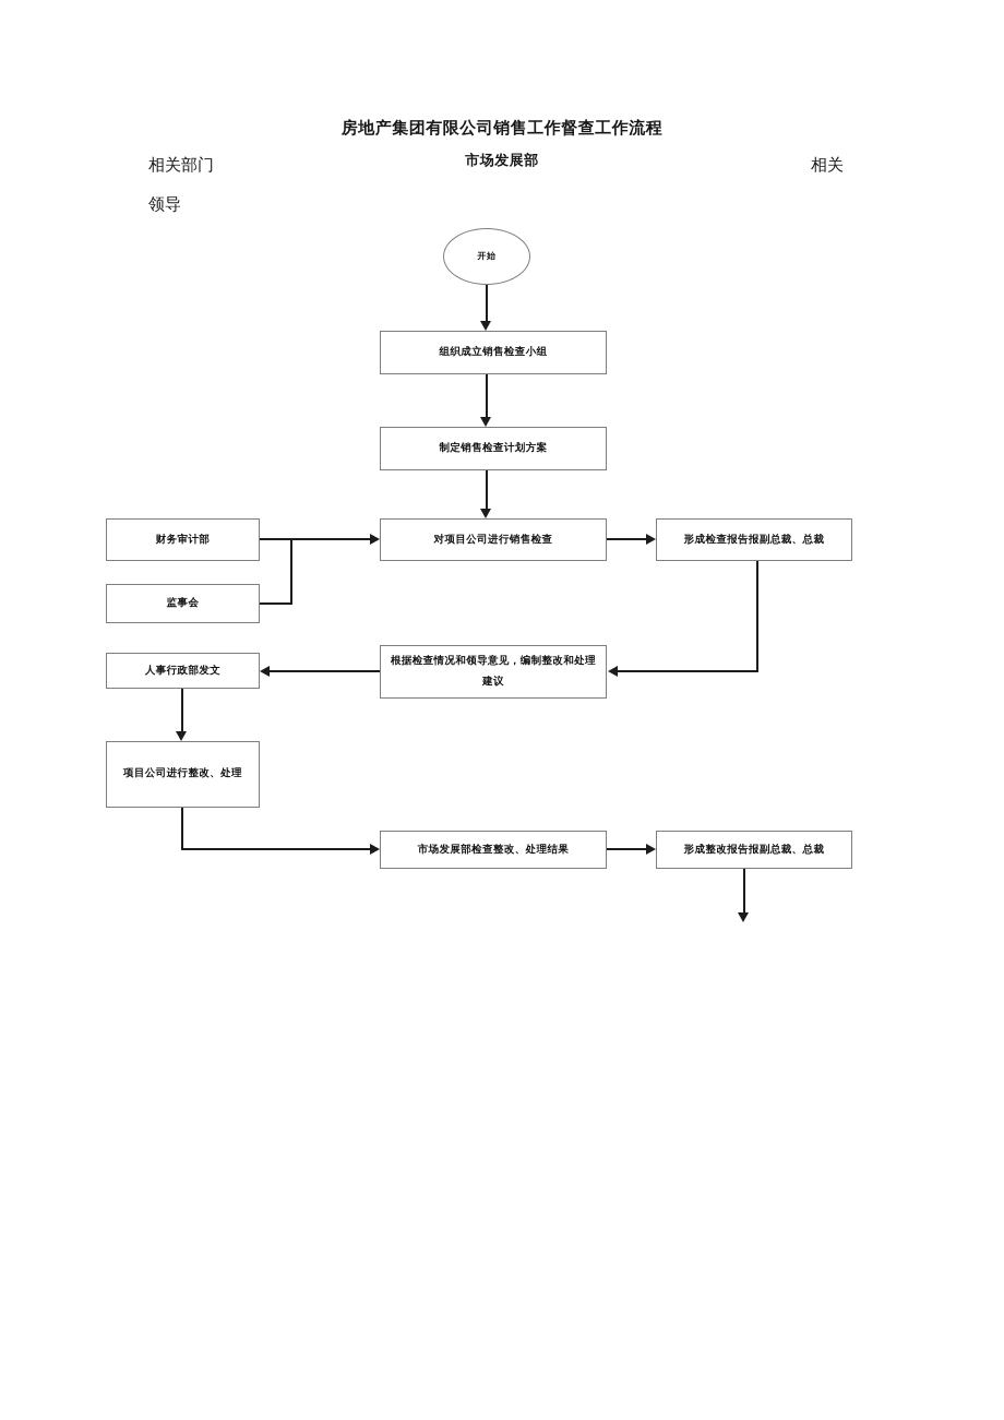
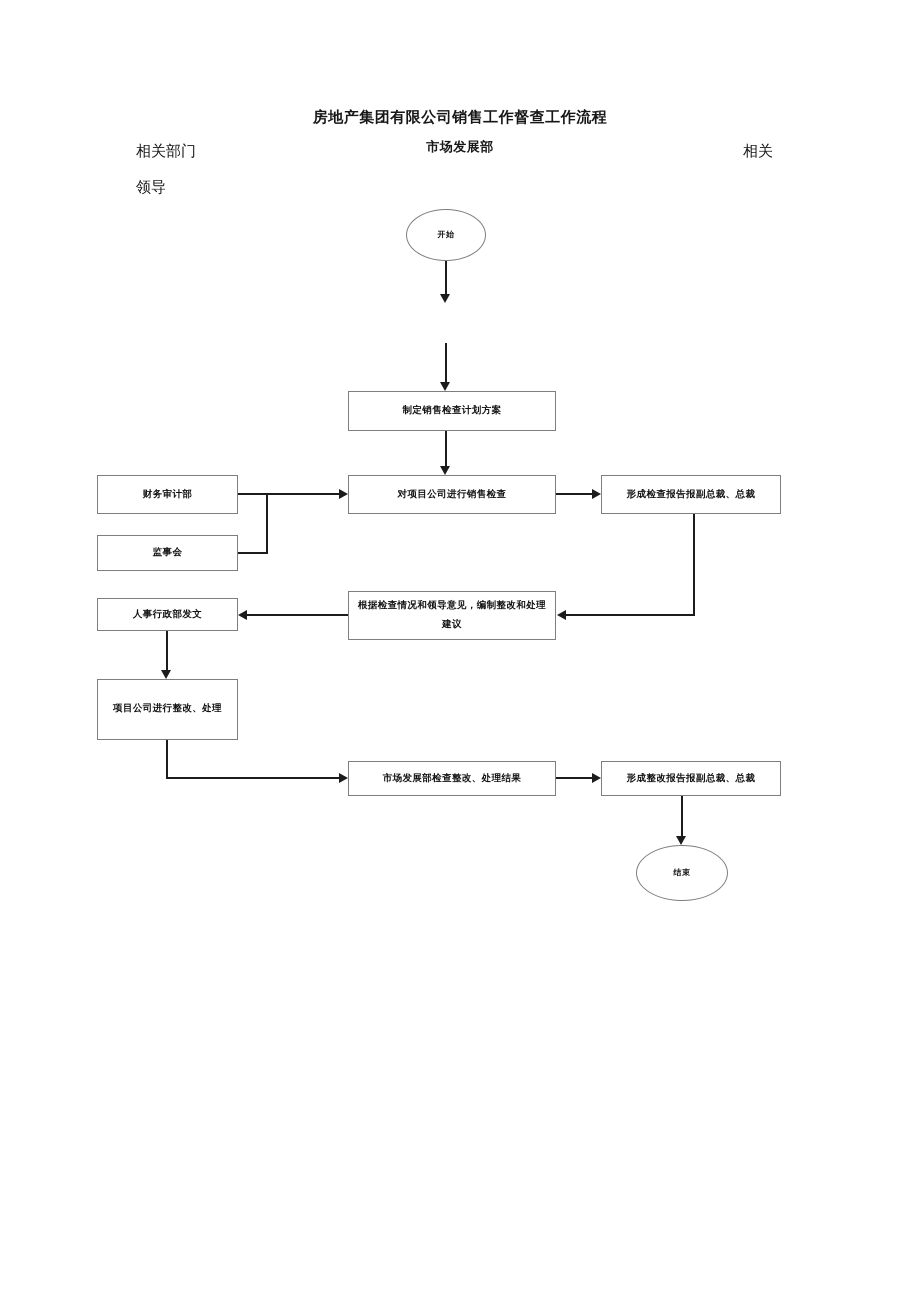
  房地产集团有限公司销售工作督查工作流程
  市场发展部
  相关部门
  领导
  相关
  开始
- 组织成立销售检查小组
  制定销售检查计划方案
  财务审计部
  监事会
  对项目公司进行销售检查
  形成检查报告报副总裁、总裁
  根据检查情况和领导意见，编制整改和处理建议
  人事行政部发文
  项目公司进行整改、处理
  市场发展部检查整改、处理结果
  形成整改报告报副总裁、总裁
+ 结束
